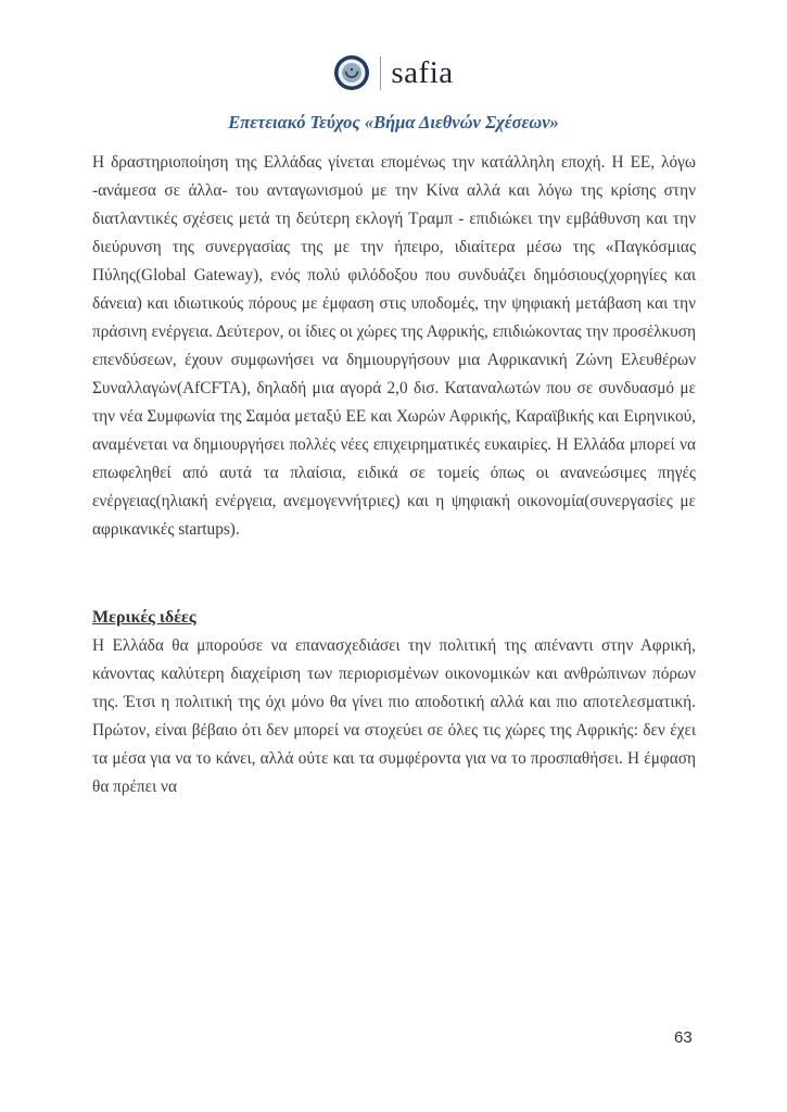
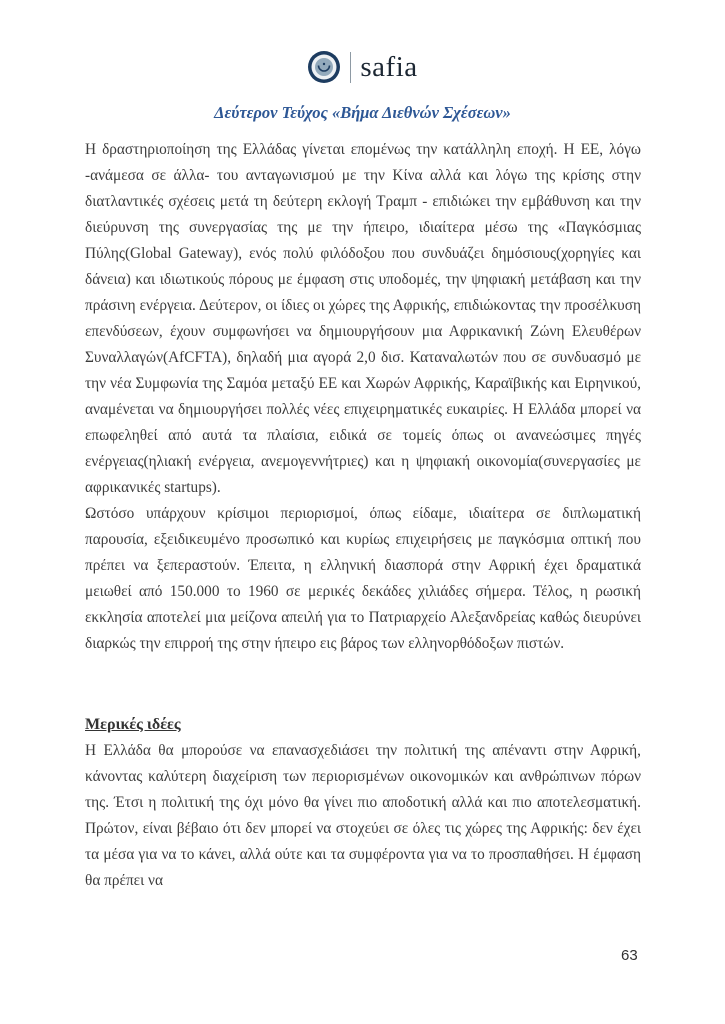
  safia
- Επετειακό Τεύχος «Βήμα Διεθνών Σχέσεων»
+ Δεύτερον Τεύχος «Βήμα Διεθνών Σχέσεων»
  Η δραστηριοποίηση της Ελλάδας γίνεται επομένως την κατάλληλη εποχή. Η ΕΕ, λόγω -ανάμεσα σε άλλα- του ανταγωνισμού με την Κίνα αλλά και λόγω της κρίσης στην διατλαντικές σχέσεις μετά τη δεύτερη εκλογή Τραμπ - επιδιώκει την εμβάθυνση και την διεύρυνση της συνεργασίας της με την ήπειρο, ιδιαίτερα μέσω της «Παγκόσμιας Πύλης(Global Gateway), ενός πολύ φιλόδοξου που συνδυάζει δημόσιους(χορηγίες και δάνεια) και ιδιωτικούς πόρους με έμφαση στις υποδομές, την ψηφιακή μετάβαση και την πράσινη ενέργεια. Δεύτερον, οι ίδιες οι χώρες της Αφρικής, επιδιώκοντας την προσέλκυση επενδύσεων, έχουν συμφωνήσει να δημιουργήσουν μια Αφρικανική Ζώνη Ελευθέρων Συναλλαγών(AfCFTA), δηλαδή μια αγορά 2,0 δισ. Καταναλωτών που σε συνδυασμό με την νέα Συμφωνία της Σαμόα μεταξύ ΕΕ και Χωρών Αφρικής, Καραϊβικής και Ειρηνικού, αναμένεται να δημιουργήσει πολλές νέες επιχειρηματικές ευκαιρίες. Η Ελλάδα μπορεί να επωφεληθεί από αυτά τα πλαίσια, ειδικά σε τομείς όπως οι ανανεώσιμες πηγές ενέργειας(ηλιακή ενέργεια, ανεμογεννήτριες) και η ψηφιακή οικονομία(συνεργασίες με αφρικανικές startups).
+ Ωστόσο υπάρχουν κρίσιμοι περιορισμοί, όπως είδαμε, ιδιαίτερα σε διπλωματική παρουσία, εξειδικευμένο προσωπικό και κυρίως επιχειρήσεις με παγκόσμια οπτική που πρέπει να ξεπεραστούν. Έπειτα, η ελληνική διασπορά στην Αφρική έχει δραματικά μειωθεί από 150.000 το 1960 σε μερικές δεκάδες χιλιάδες σήμερα. Τέλος, η ρωσική εκκλησία αποτελεί μια μείζονα απειλή για το Πατριαρχείο Αλεξανδρείας καθώς διευρύνει διαρκώς την επιρροή της στην ήπειρο εις βάρος των ελληνορθόδοξων πιστών.
  Μερικές ιδέες
  Η Ελλάδα θα μπορούσε να επανασχεδιάσει την πολιτική της απέναντι στην Αφρική, κάνοντας καλύτερη διαχείριση των περιορισμένων οικονομικών και ανθρώπινων πόρων της. Έτσι η πολιτική της όχι μόνο θα γίνει πιο αποδοτική αλλά και πιο αποτελεσματική. Πρώτον, είναι βέβαιο ότι δεν μπορεί να στοχεύει σε όλες τις χώρες της Αφρικής: δεν έχει τα μέσα για να το κάνει, αλλά ούτε και τα συμφέροντα για να το προσπαθήσει. Η έμφαση θα πρέπει να
  63
